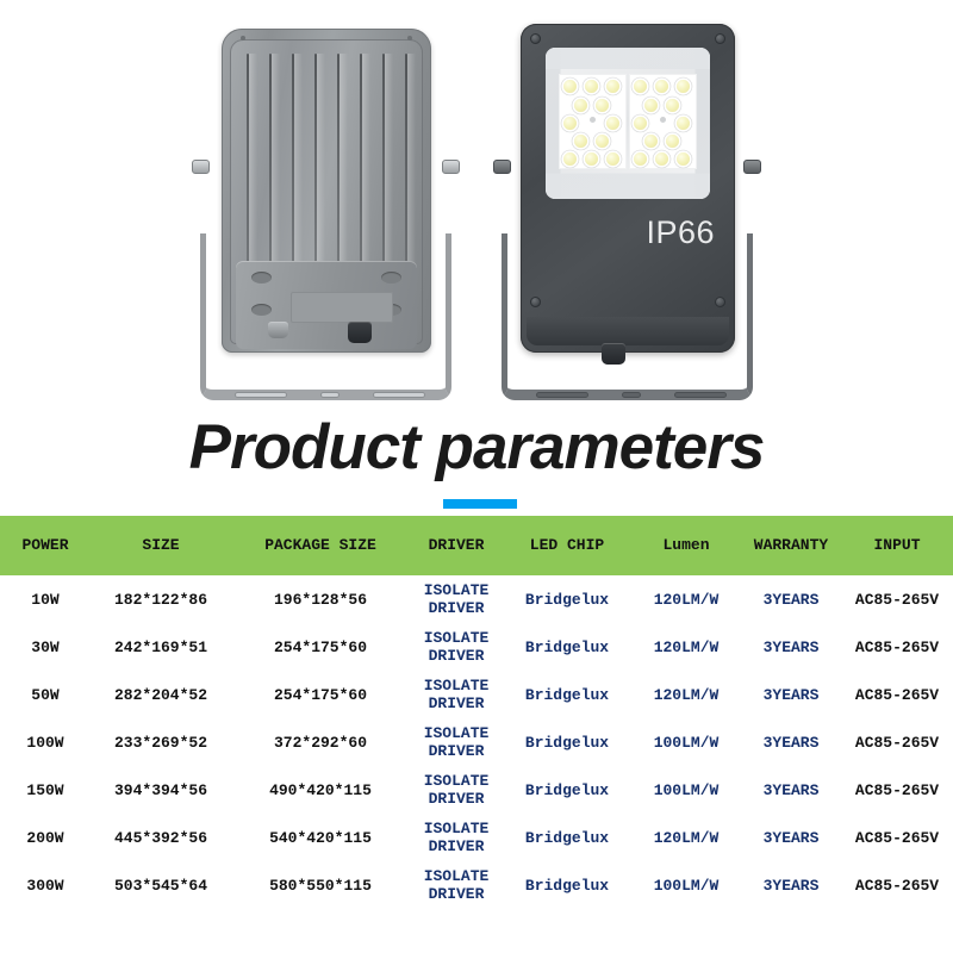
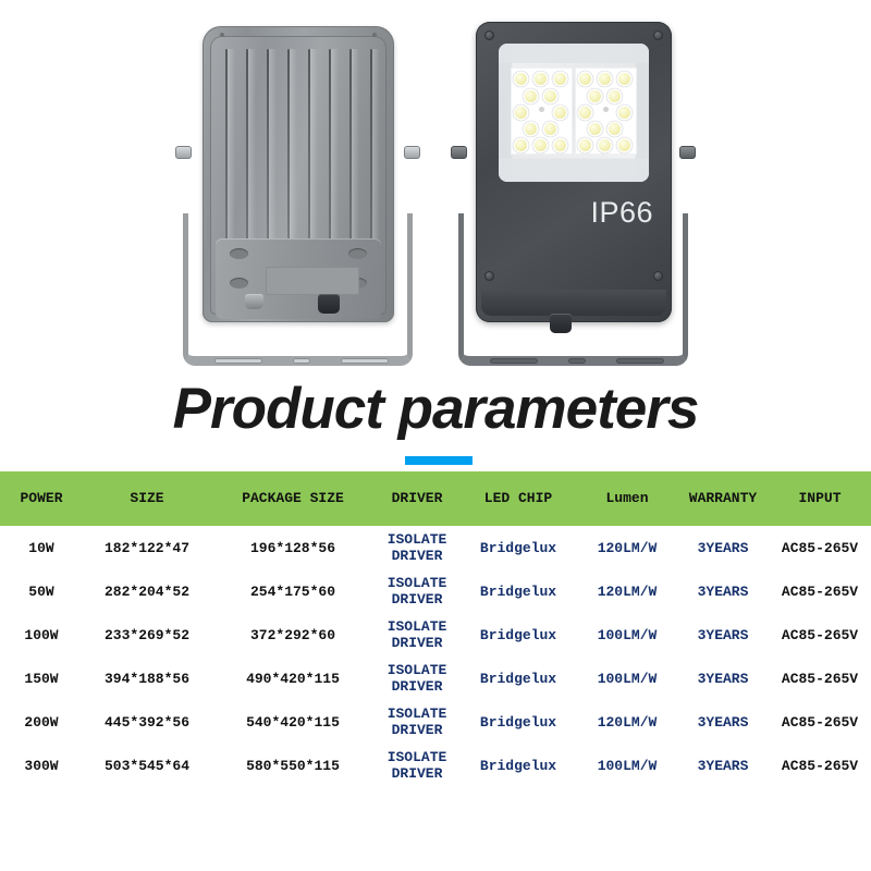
  IP66
  Product parameters
  POWER	SIZE	PACKAGE SIZE	DRIVER	LED CHIP	Lumen	WARRANTY	INPUT
- 10W	182*122*86	196*128*56	ISOLATE DRIVER	Bridgelux	120LM/W	3YEARS	AC85-265V
+ 10W	182*122*47	196*128*56	ISOLATE DRIVER	Bridgelux	120LM/W	3YEARS	AC85-265V
- 30W	242*169*51	254*175*60	ISOLATE DRIVER	Bridgelux	120LM/W	3YEARS	AC85-265V
  50W	282*204*52	254*175*60	ISOLATE DRIVER	Bridgelux	120LM/W	3YEARS	AC85-265V
  100W	233*269*52	372*292*60	ISOLATE DRIVER	Bridgelux	100LM/W	3YEARS	AC85-265V
- 150W	394*394*56	490*420*115	ISOLATE DRIVER	Bridgelux	100LM/W	3YEARS	AC85-265V
+ 150W	394*188*56	490*420*115	ISOLATE DRIVER	Bridgelux	100LM/W	3YEARS	AC85-265V
  200W	445*392*56	540*420*115	ISOLATE DRIVER	Bridgelux	120LM/W	3YEARS	AC85-265V
  300W	503*545*64	580*550*115	ISOLATE DRIVER	Bridgelux	100LM/W	3YEARS	AC85-265V
